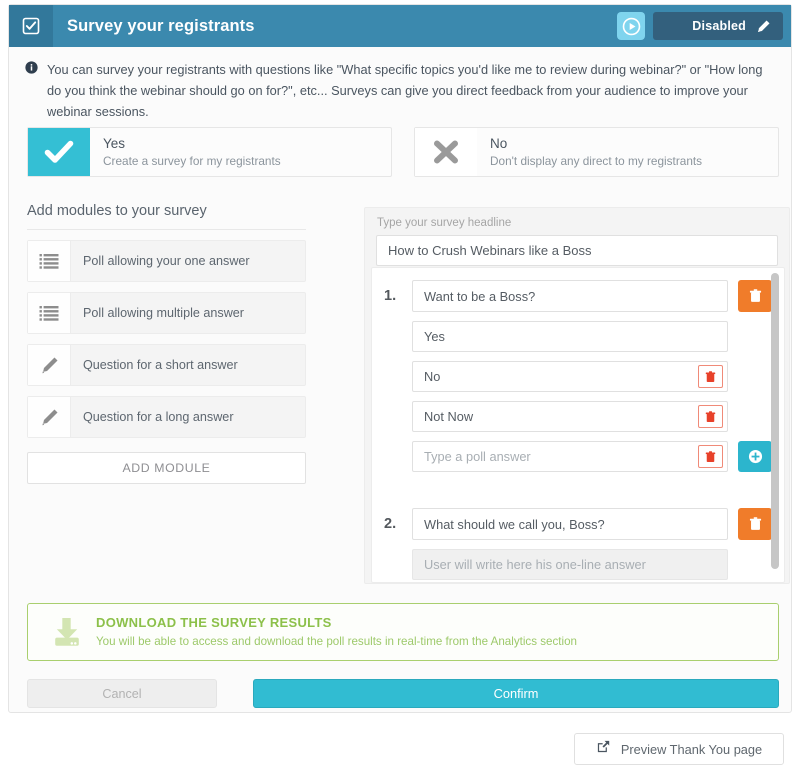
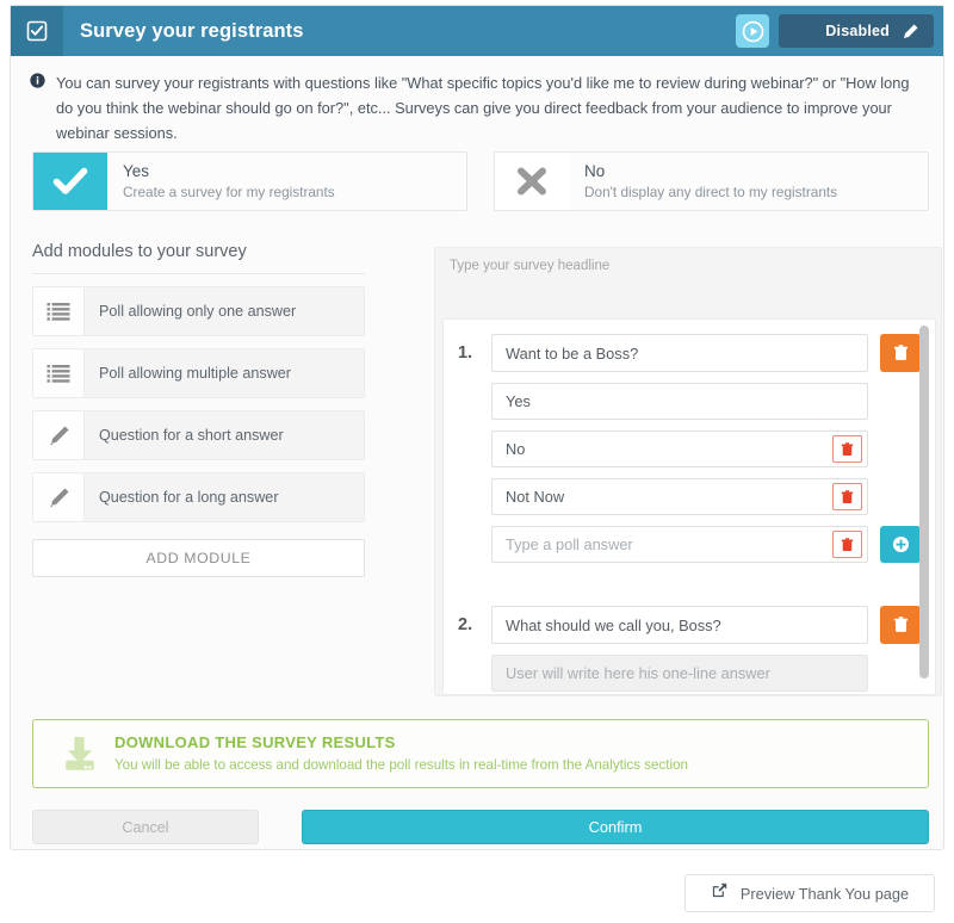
  Survey your registrants
  Disabled
  You can survey your registrants with questions like "What specific topics you'd like me to review during webinar?" or "How long do you think the webinar should go on for?", etc... Surveys can give you direct feedback from your audience to improve your webinar sessions.
  Yes
  Create a survey for my registrants
  No
  Don't display any direct to my registrants
  Add modules to your survey
- Poll allowing your one answer
+ Poll allowing only one answer
  Poll allowing multiple answer
  Question for a short answer
  Question for a long answer
  ADD MODULE
  Type your survey headline
- How to Crush Webinars like a Boss
  1.
  Want to be a Boss?
  Yes
  No
  Not Now
  Type a poll answer
  2.
  What should we call you, Boss?
  User will write here his one-line answer
  DOWNLOAD THE SURVEY RESULTS
  You will be able to access and download the poll results in real-time from the Analytics section
  Cancel
  Confirm
  Preview Thank You page
